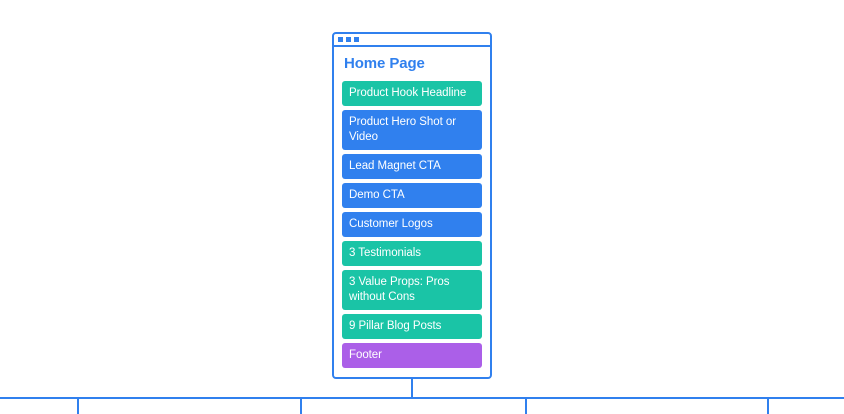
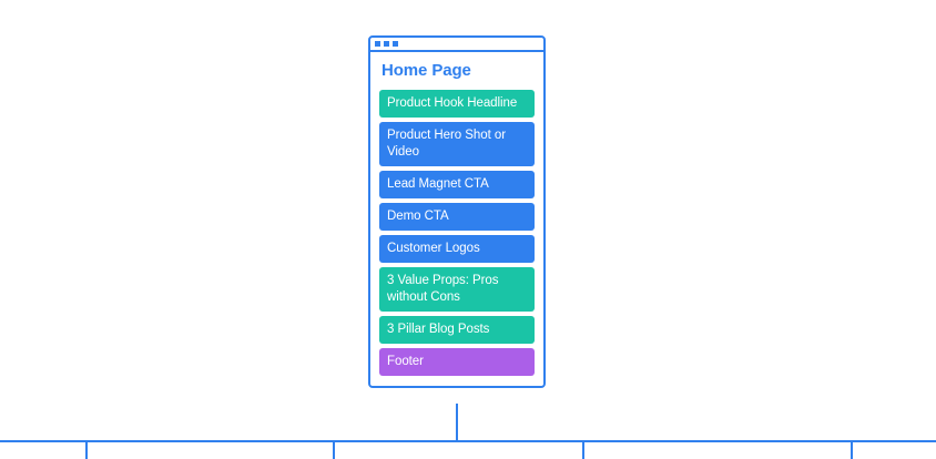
  Home Page
  Product Hook Headline
  Product Hero Shot or Video
  Lead Magnet CTA
  Demo CTA
  Customer Logos
- 3 Testimonials
  3 Value Props: Pros without Cons
- 9 Pillar Blog Posts
+ 3 Pillar Blog Posts
  Footer
